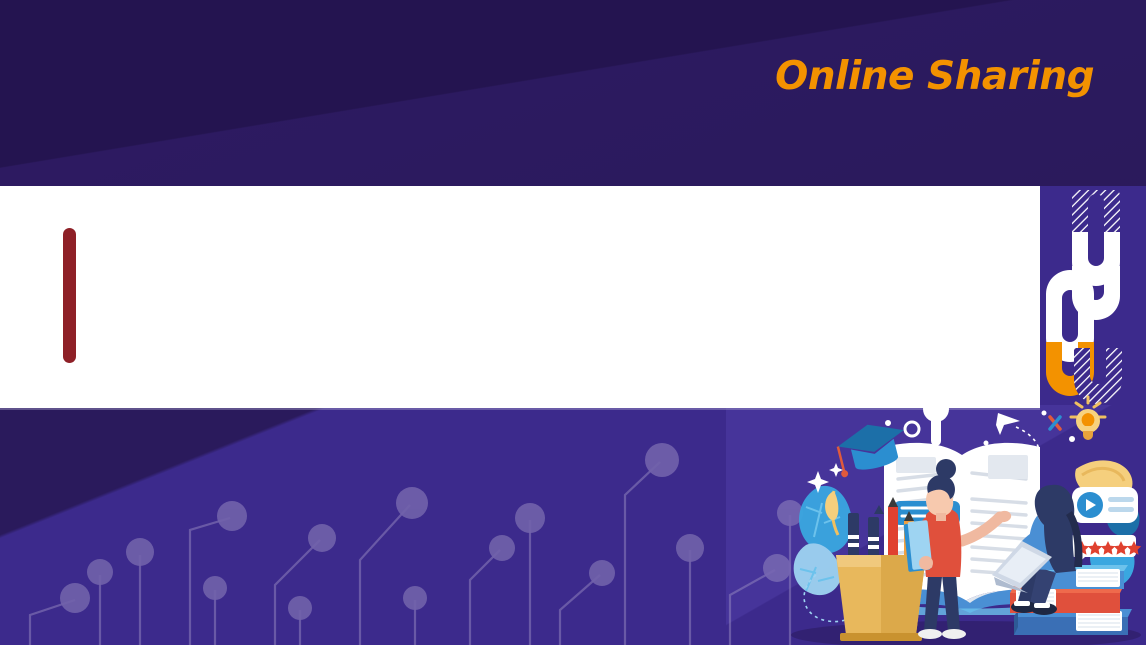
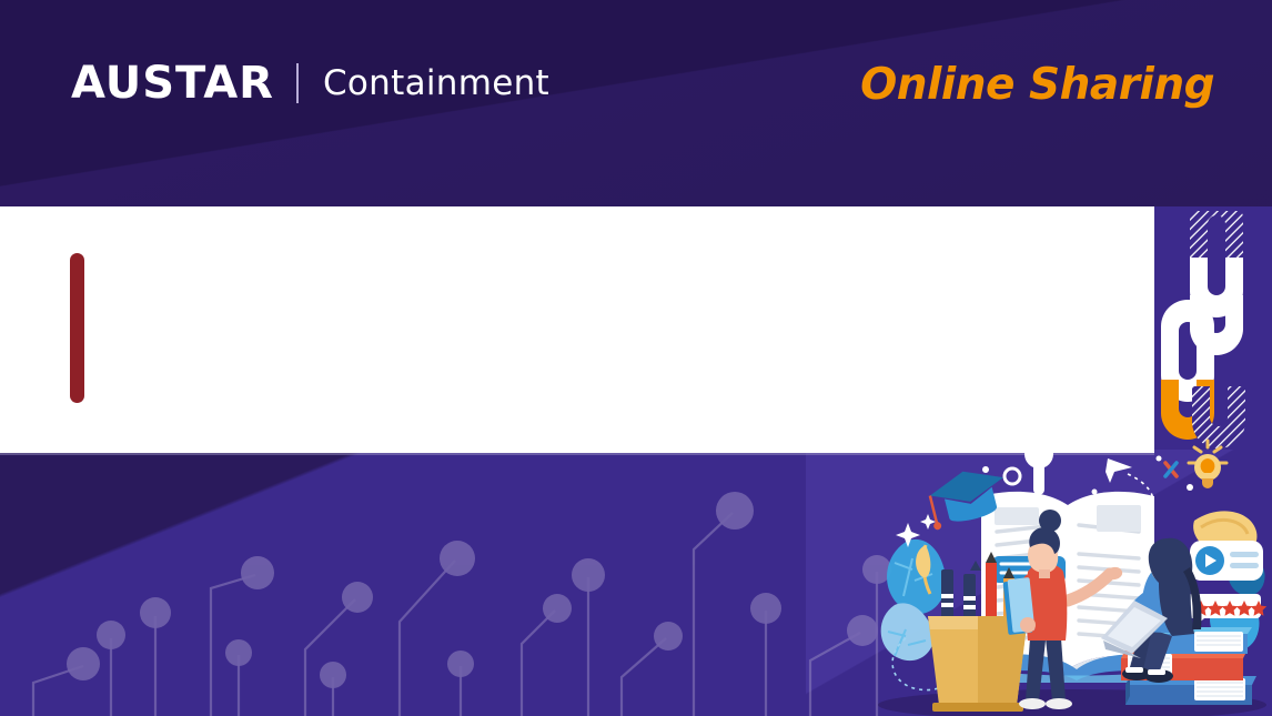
+ AUSTAR
+ Containment
  Online Sharing
